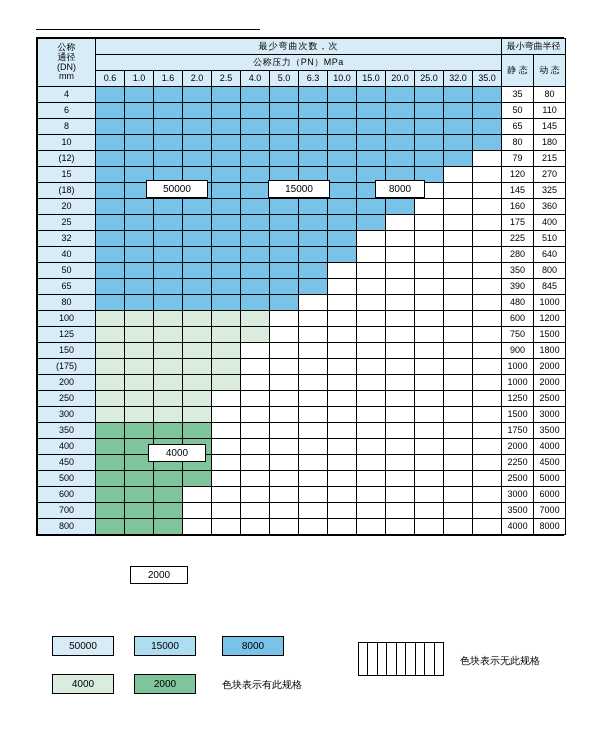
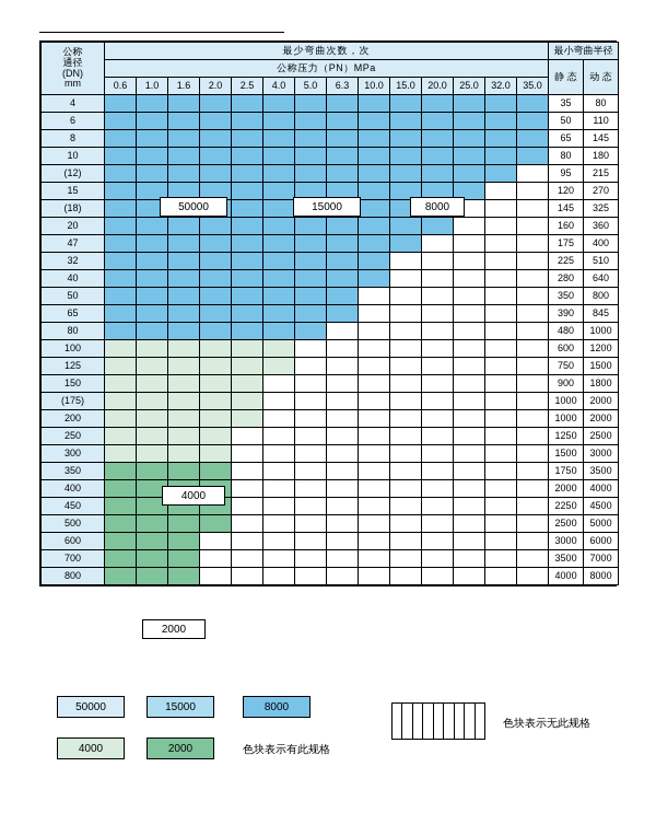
  公称 通径 (DN) mm	最少弯曲次数，次	最小弯曲半径
  公称压力（PN）MPa	静 态	动 态
  0.6	1.0	1.6	2.0	2.5	4.0	5.0	6.3	10.0	15.0	20.0	25.0	32.0	35.0
  4															35	80
  6															50	110
  8															65	145
  10															80	180
- (12)															79	215
+ (12)															95	215
  15															120	270
  (18)															145	325
  20															160	360
- 25															175	400
+ 47															175	400
  32															225	510
  40															280	640
  50															350	800
  65															390	845
  80															480	1000
  100															600	1200
  125															750	1500
  150															900	1800
  (175)															1000	2000
  200															1000	2000
  250															1250	2500
  300															1500	3000
  350															1750	3500
  400															2000	4000
  450															2250	4500
  500															2500	5000
  600															3000	6000
  700															3500	7000
  800															4000	8000
  50000
  15000
  8000
  4000
  2000
  50000
  15000
  8000
  4000
  2000
  色块表示有此规格
  色块表示无此规格
